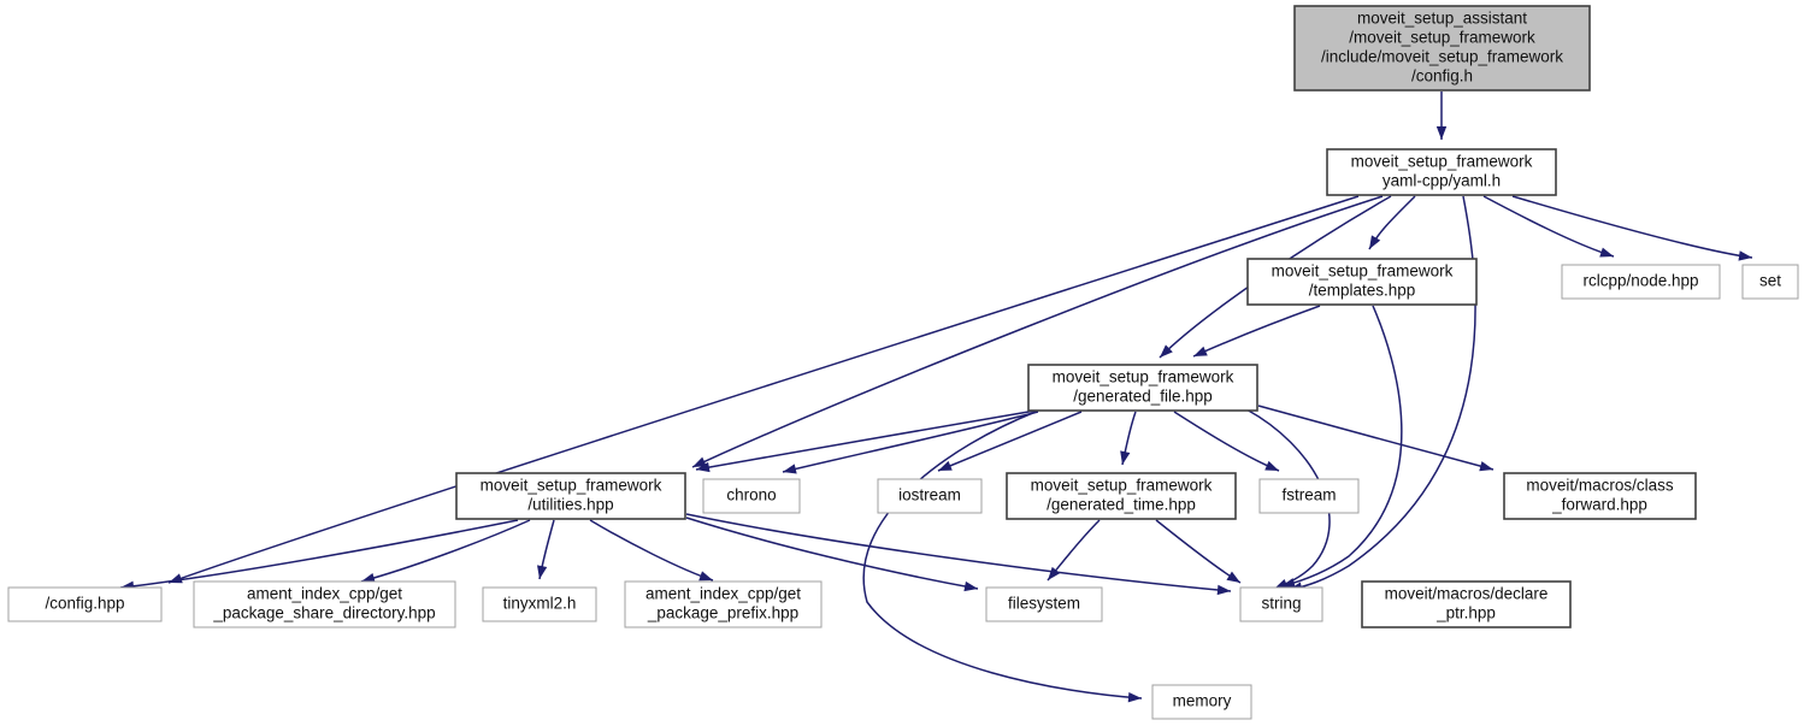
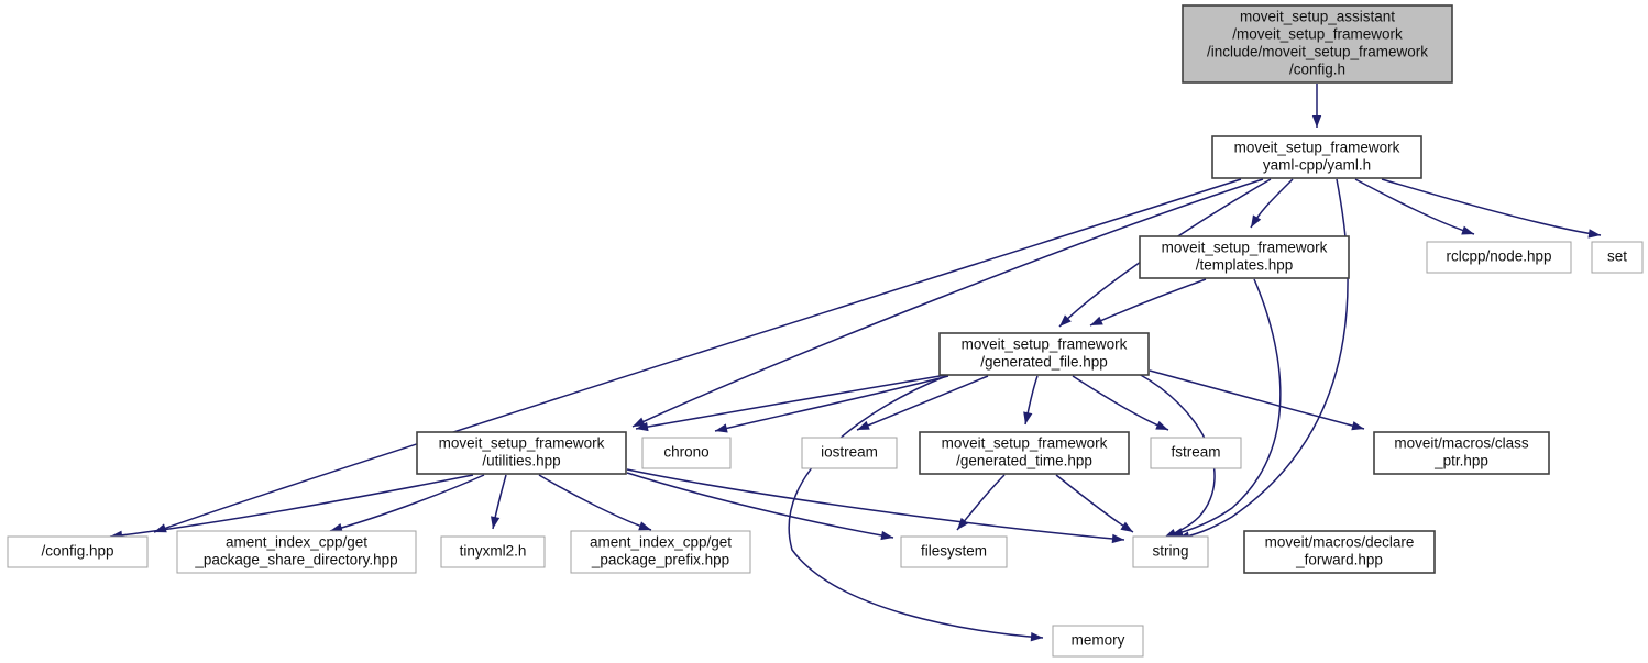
  moveit_setup_assistant
  /moveit_setup_framework
  /include/moveit_setup_framework
  /config.h
  moveit_setup_framework
  yaml-cpp/yaml.h
  moveit_setup_framework
  /templates.hpp
  rclcpp/node.hpp
  set
  moveit_setup_framework
  /generated_file.hpp
  moveit_setup_framework
  /utilities.hpp
  chrono
  iostream
  moveit_setup_framework
  /generated_time.hpp
  fstream
  moveit/macros/class
- _forward.hpp
+ _ptr.hpp
  /config.hpp
  ament_index_cpp/get
  _package_share_directory.hpp
  tinyxml2.h
  ament_index_cpp/get
  _package_prefix.hpp
  filesystem
  string
  moveit/macros/declare
- _ptr.hpp
+ _forward.hpp
  memory
